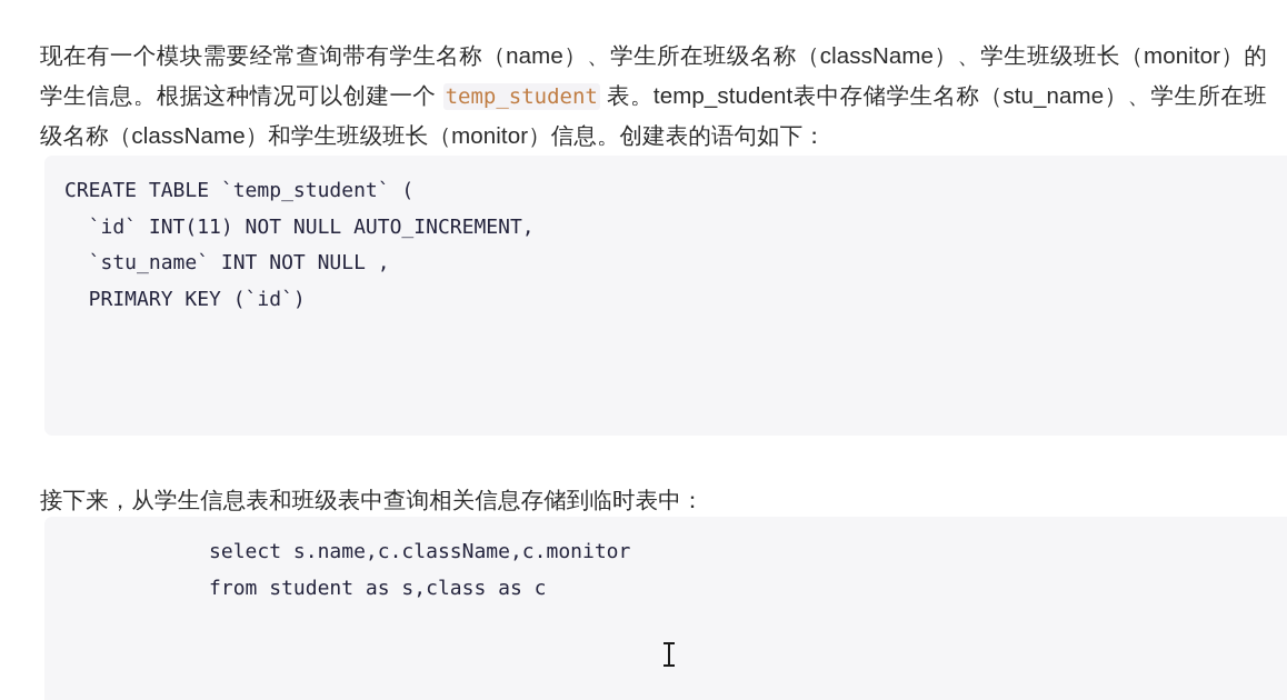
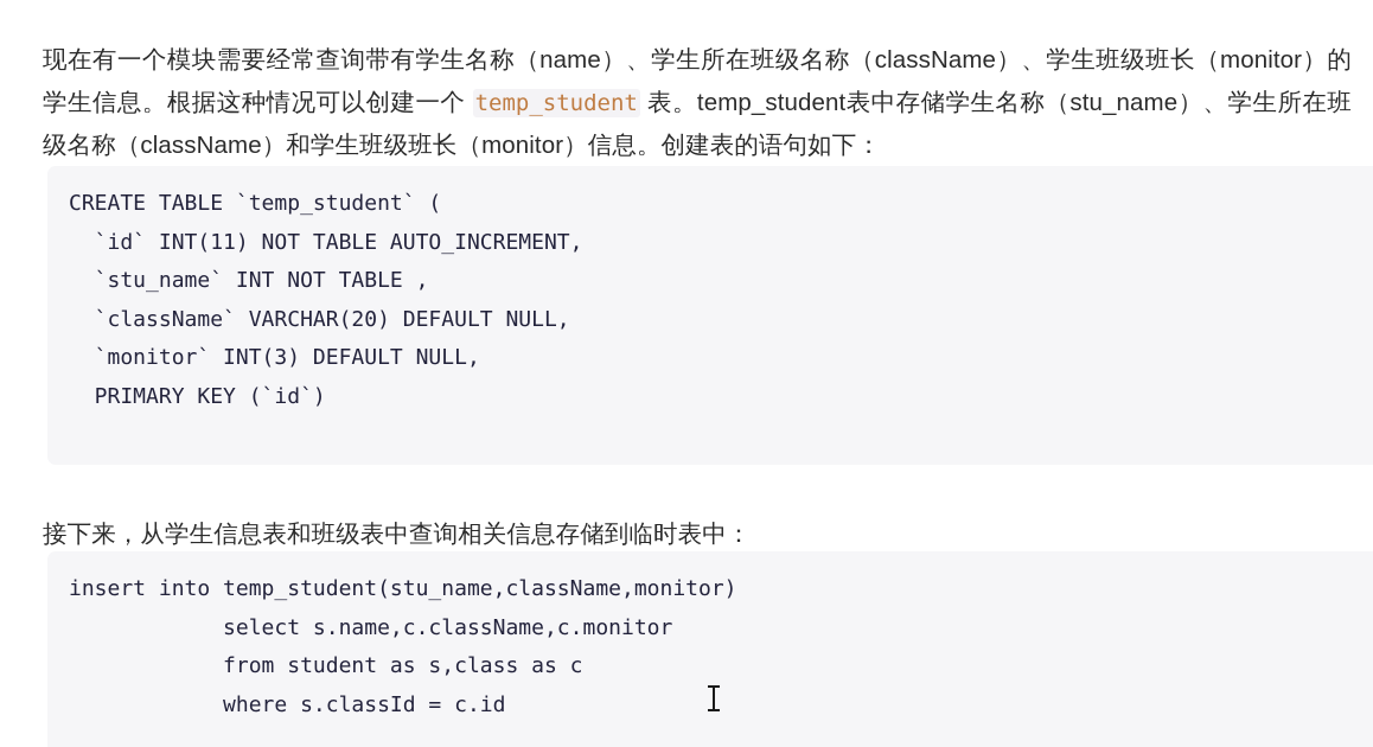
  现在有一个模块需要经常查询带有学生名称（name）、学生所在班级名称（className）、学生班级班长（monitor）的学生信息。根据这种情况可以创建一个 temp_student 表。temp_student表中存储学生名称（stu_name）、学生所在班级名称（className）和学生班级班长（monitor）信息。创建表的语句如下：
  CREATE TABLE `temp_student` (
- `id` INT(11) NOT NULL AUTO_INCREMENT,
+ `id` INT(11) NOT TABLE AUTO_INCREMENT,
- `stu_name` INT NOT NULL ,
+ `stu_name` INT NOT TABLE ,
+ `className` VARCHAR(20) DEFAULT NULL,
+ `monitor` INT(3) DEFAULT NULL,
  PRIMARY KEY (`id`)
  接下来，从学生信息表和班级表中查询相关信息存储到临时表中：
+ insert into temp_student(stu_name,className,monitor)
  select s.name,c.className,c.monitor
  from student as s,class as c
+ where s.classId = c.id
